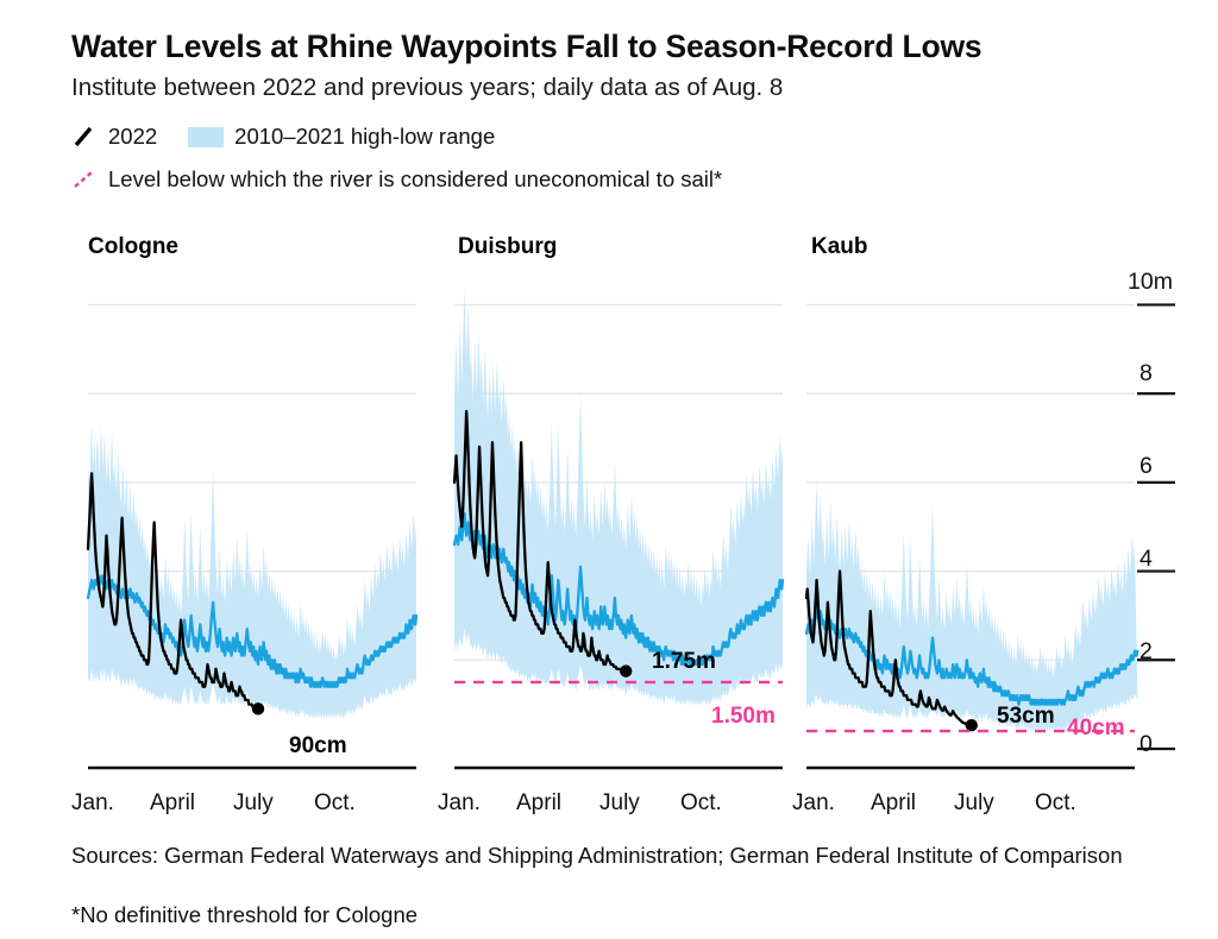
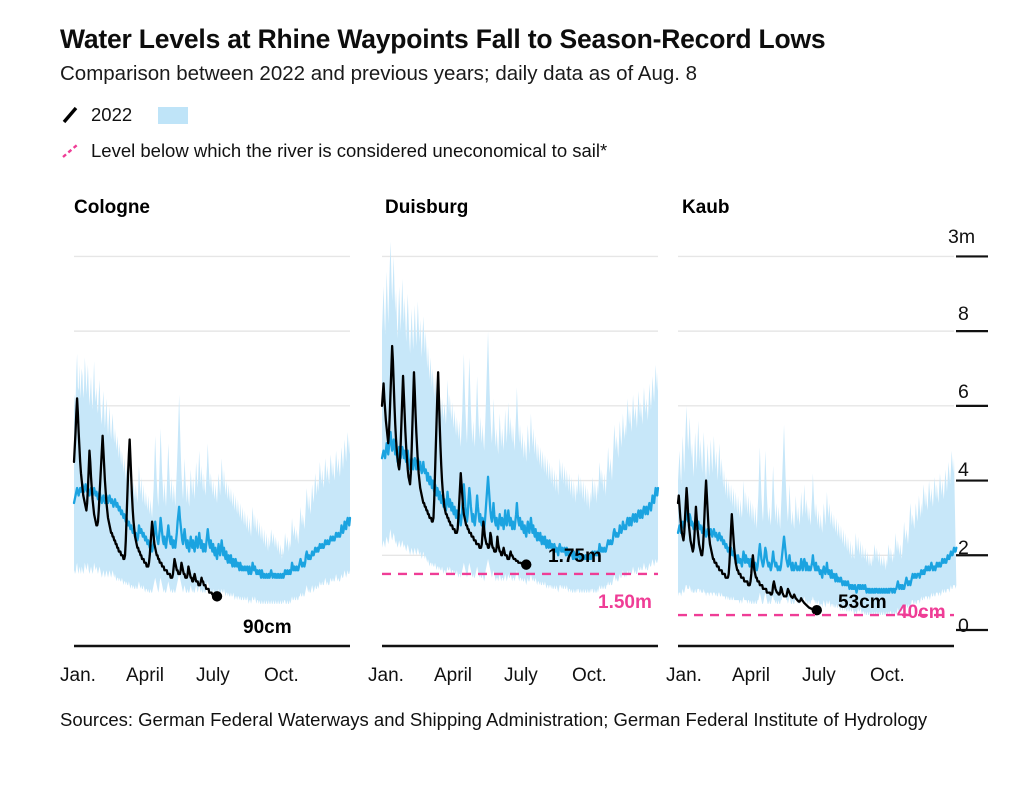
  Water Levels at Rhine Waypoints Fall to Season-Record Lows
- Institute between 2022 and previous years; daily data as of Aug. 8
+ Comparison between 2022 and previous years; daily data as of Aug. 8
  2022
- 2010–2021 high-low range
  Level below which the river is considered uneconomical to sail*
  Cologne
  Duisburg
  Kaub
- 10m
+ 3m
  8
  6
  4
  2
  0
  Jan.
  April
  July
  Oct.
  Jan.
  April
  July
  Oct.
  Jan.
  April
  July
  Oct.
  90cm
  1.75m
  1.50m
  53cm
  40cm
- Sources: German Federal Waterways and Shipping Administration; German Federal Institute of Comparison
+ Sources: German Federal Waterways and Shipping Administration; German Federal Institute of Hydrology
- *No definitive threshold for Cologne
